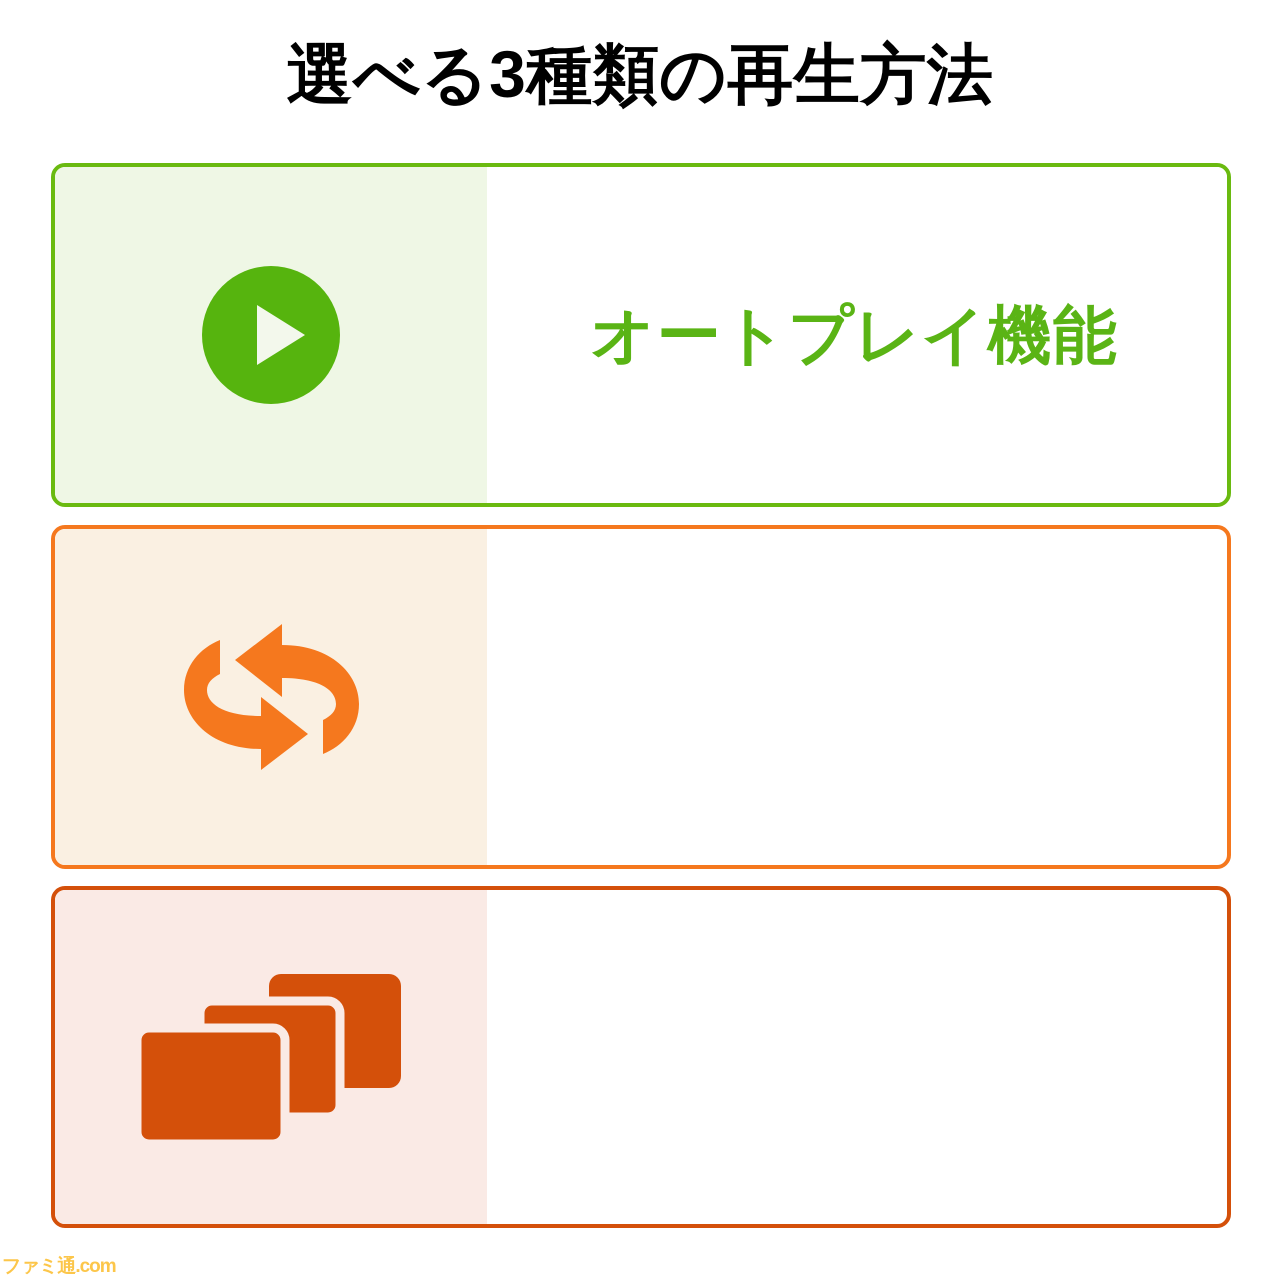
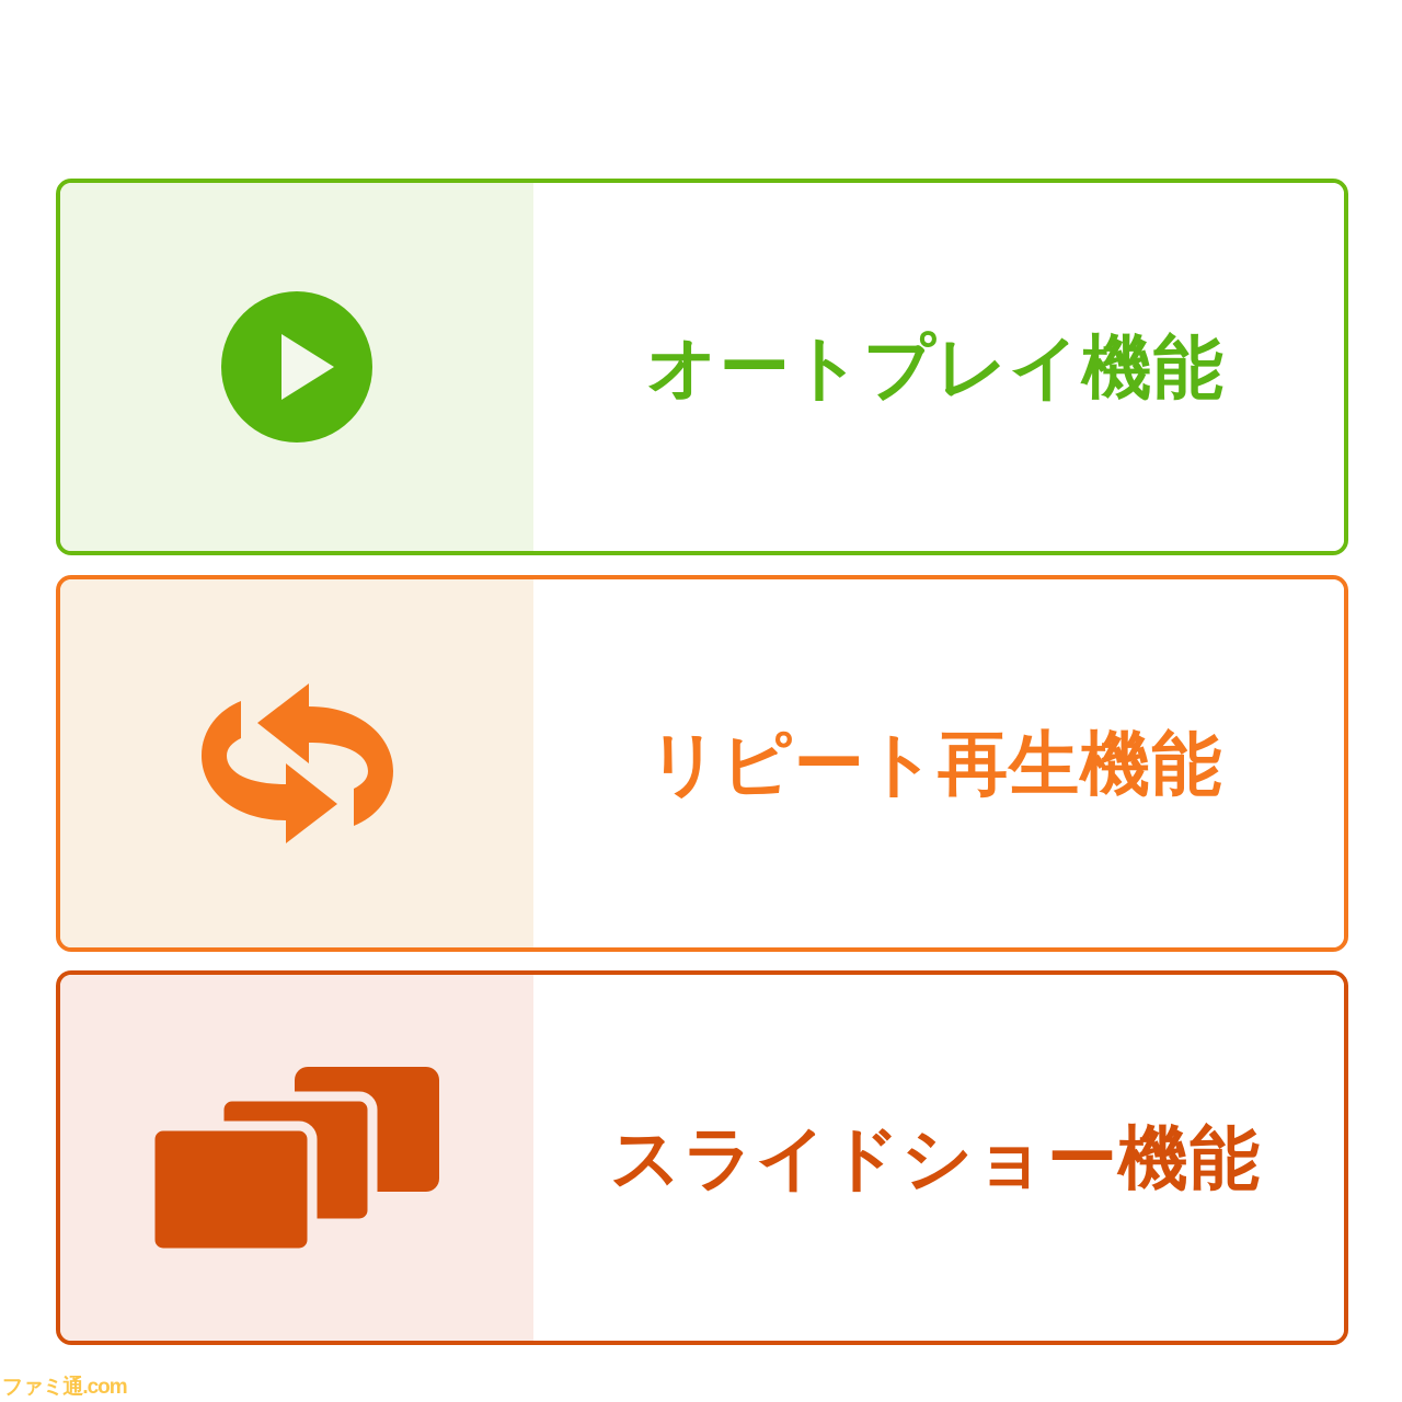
- 選べる3種類の再生方法
  オートプレイ機能
+ リピート再生機能
+ スライドショー機能
  ファミ通.com
